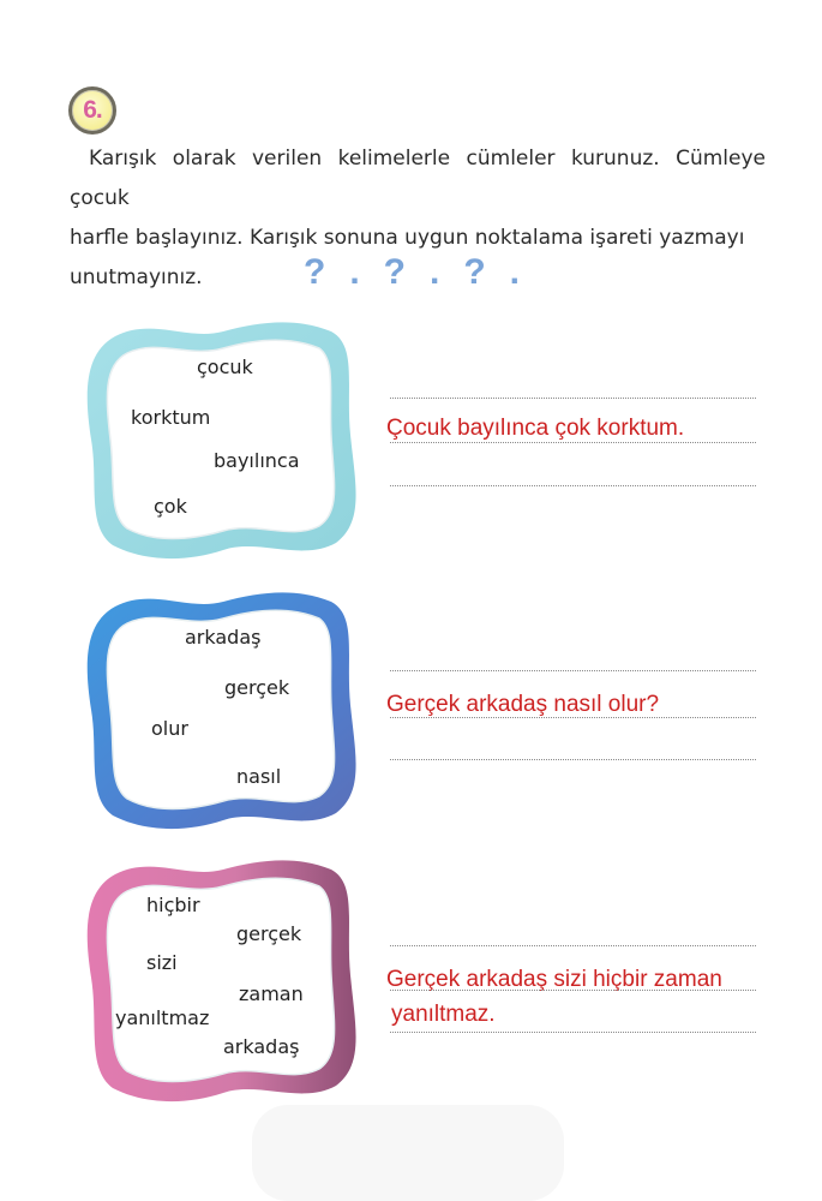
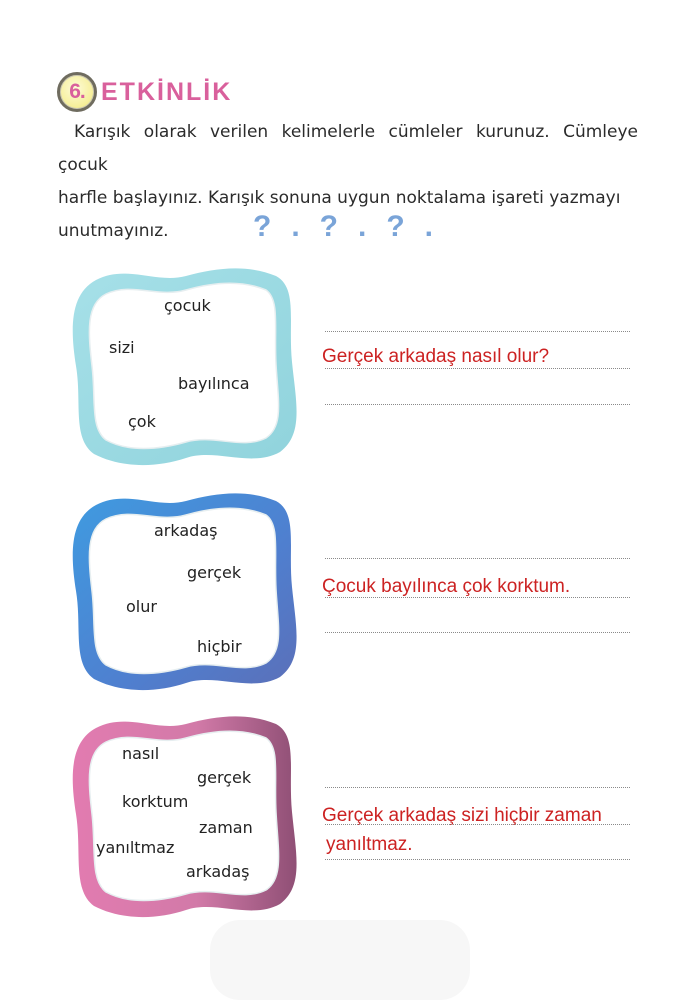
  6.
+ ETKİNLİK
  Karışık olarak verilen kelimelerle cümleler kurunuz. Cümleye çocuk
  harfle başlayınız. Karışık sonuna uygun noktalama işareti yazmayı
  unutmayınız.
  ?
  .
  ?
  .
  ?
  .
  çocuk
- korktum
+ sizi
  bayılınca
  çok
- Çocuk bayılınca çok korktum.
+ Gerçek arkadaş nasıl olur?
  arkadaş
  gerçek
  olur
- nasıl
+ hiçbir
- Gerçek arkadaş nasıl olur?
+ Çocuk bayılınca çok korktum.
- hiçbir
+ nasıl
  gerçek
- sizi
+ korktum
  zaman
  yanıltmaz
  arkadaş
  Gerçek arkadaş sizi hiçbir zaman
  yanıltmaz.
